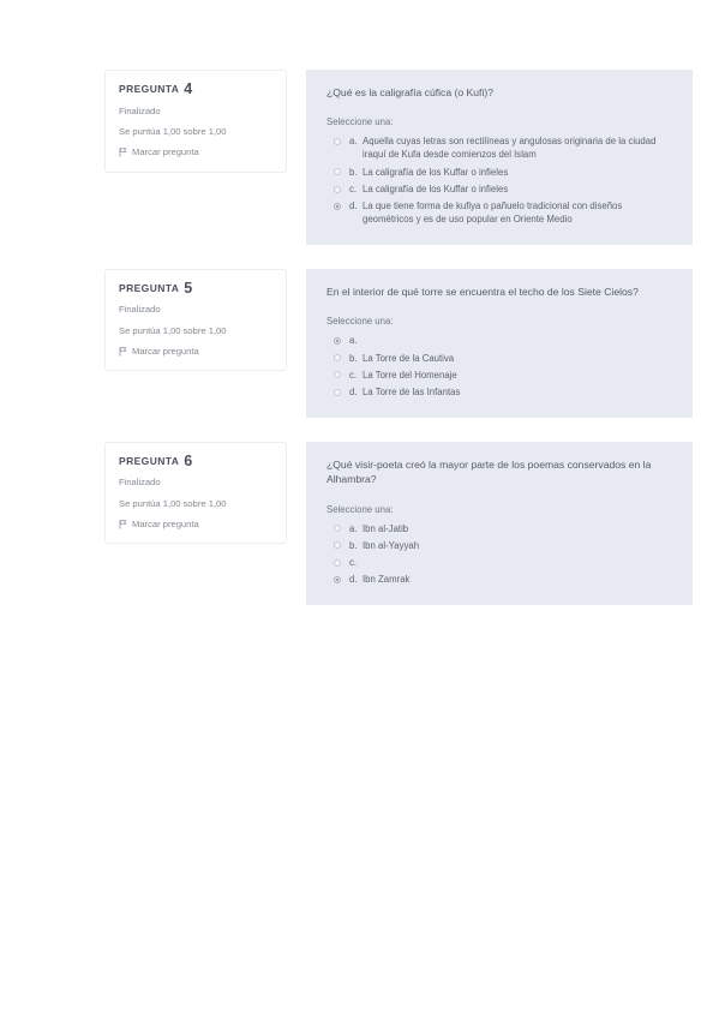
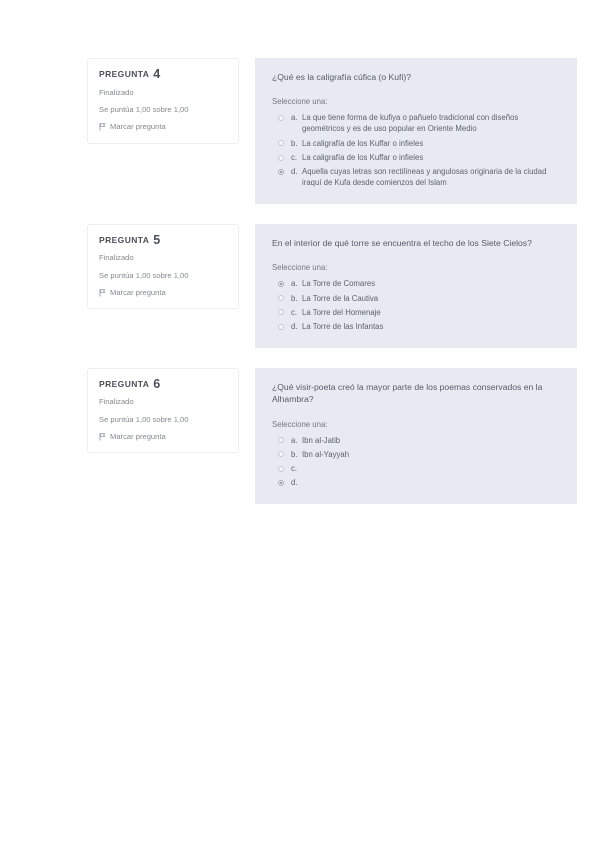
  PREGUNTA 4
  Finalizado
  Se puntúa 1,00 sobre 1,00
  Marcar pregunta
  ¿Qué es la caligrafía cúfica (o Kufi)?
  Seleccione una:
  a.
- Aquella cuyas letras son rectilíneas y angulosas originaria de la ciudad iraquí de Kufa desde comienzos del Islam
+ La que tiene forma de kufiya o pañuelo tradicional con diseños geométricos y es de uso popular en Oriente Medio
  b.
  La caligrafía de los Kuffar o infieles
  c.
  La caligrafía de los Kuffar o infieles
  d.
- La que tiene forma de kufiya o pañuelo tradicional con diseños geométricos y es de uso popular en Oriente Medio
+ Aquella cuyas letras son rectilíneas y angulosas originaria de la ciudad iraquí de Kufa desde comienzos del Islam
  PREGUNTA 5
  Finalizado
  Se puntúa 1,00 sobre 1,00
  Marcar pregunta
  En el interior de qué torre se encuentra el techo de los Siete Cielos?
  Seleccione una:
  a.
+ La Torre de Comares
  b.
  La Torre de la Cautiva
  c.
  La Torre del Homenaje
  d.
  La Torre de las Infantas
  PREGUNTA 6
  Finalizado
  Se puntúa 1,00 sobre 1,00
  Marcar pregunta
  ¿Qué visir-poeta creó la mayor parte de los poemas conservados en la Alhambra?
  Seleccione una:
  a.
  Ibn al-Jatib
  b.
  Ibn al-Yayyah
  c.
  d.
- Ibn Zamrak
